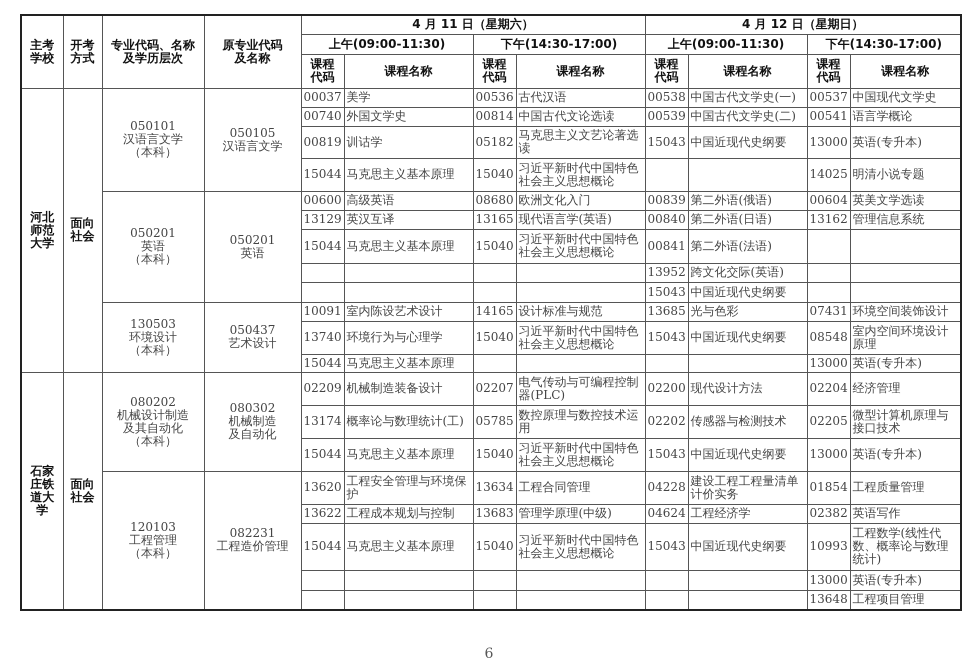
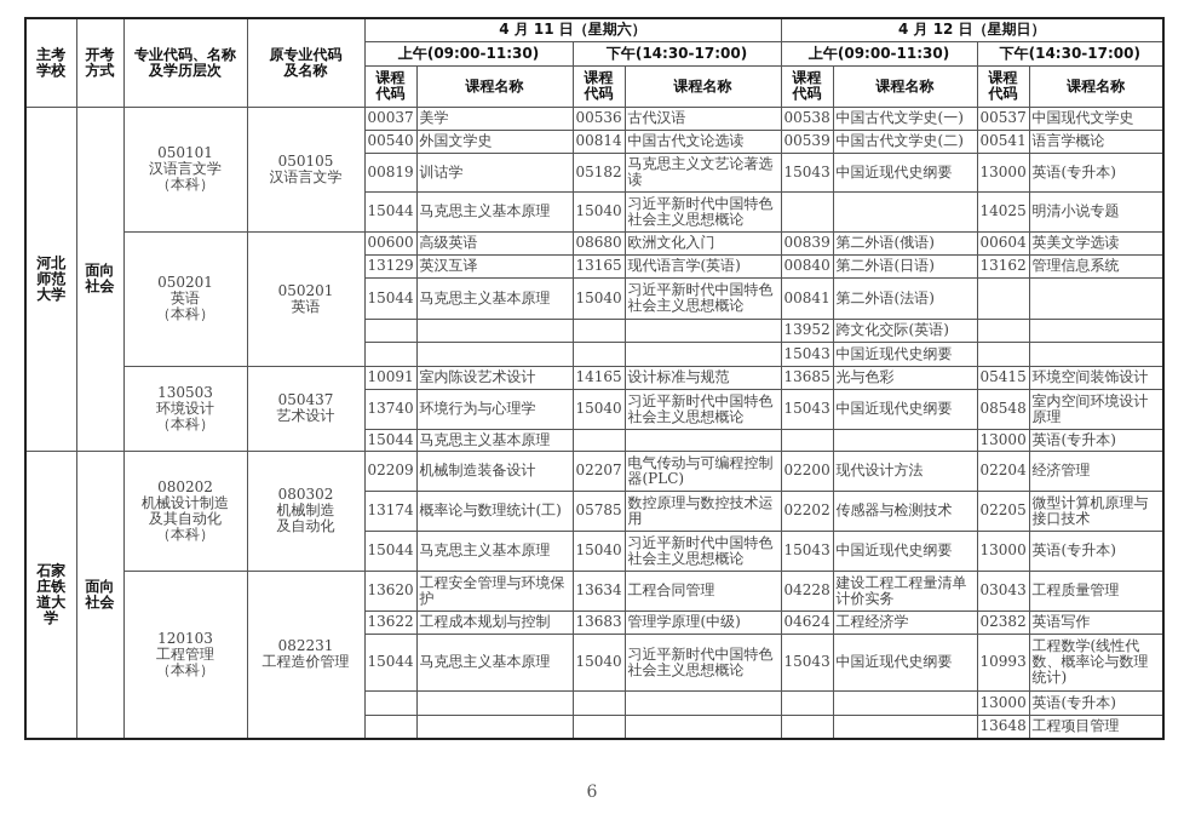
  主考 学校	开考 方式	专业代码、名称 及学历层次	原专业代码 及名称	4 月 11 日（星期六）	4 月 12 日（星期日）
  上午(09:00-11:30)	下午(14:30-17:00)	上午(09:00-11:30)	下午(14:30-17:00)
  课程 代码	课程名称	课程 代码	课程名称	课程 代码	课程名称	课程 代码	课程名称
  河北 师范 大学	面向 社会	050101 汉语言文学 （本科）	050105 汉语言文学	00037	美学	00536	古代汉语	00538	中国古代文学史(一)	00537	中国现代文学史
- 00740	外国文学史	00814	中国古代文论选读	00539	中国古代文学史(二)	00541	语言学概论
+ 00540	外国文学史	00814	中国古代文论选读	00539	中国古代文学史(二)	00541	语言学概论
  00819	训诂学	05182	马克思主义文艺论著选读	15043	中国近现代史纲要	13000	英语(专升本)
  15044	马克思主义基本原理	15040	习近平新时代中国特色社会主义思想概论			14025	明清小说专题
  050201 英语 （本科）	050201 英语	00600	高级英语	08680	欧洲文化入门	00839	第二外语(俄语)	00604	英美文学选读
  13129	英汉互译	13165	现代语言学(英语)	00840	第二外语(日语)	13162	管理信息系统
  15044	马克思主义基本原理	15040	习近平新时代中国特色社会主义思想概论	00841	第二外语(法语)
  				13952	跨文化交际(英语)
  				15043	中国近现代史纲要
- 130503 环境设计 （本科）	050437 艺术设计	10091	室内陈设艺术设计	14165	设计标准与规范	13685	光与色彩	07431	环境空间装饰设计
+ 130503 环境设计 （本科）	050437 艺术设计	10091	室内陈设艺术设计	14165	设计标准与规范	13685	光与色彩	05415	环境空间装饰设计
  13740	环境行为与心理学	15040	习近平新时代中国特色社会主义思想概论	15043	中国近现代史纲要	08548	室内空间环境设计原理
  15044	马克思主义基本原理					13000	英语(专升本)
  石家 庄铁 道大 学	面向 社会	080202 机械设计制造 及其自动化 （本科）	080302 机械制造 及自动化	02209	机械制造装备设计	02207	电气传动与可编程控制器(PLC)	02200	现代设计方法	02204	经济管理
  13174	概率论与数理统计(工)	05785	数控原理与数控技术运用	02202	传感器与检测技术	02205	微型计算机原理与接口技术
  15044	马克思主义基本原理	15040	习近平新时代中国特色社会主义思想概论	15043	中国近现代史纲要	13000	英语(专升本)
- 120103 工程管理 （本科）	082231 工程造价管理	13620	工程安全管理与环境保护	13634	工程合同管理	04228	建设工程工程量清单计价实务	01854	工程质量管理
+ 120103 工程管理 （本科）	082231 工程造价管理	13620	工程安全管理与环境保护	13634	工程合同管理	04228	建设工程工程量清单计价实务	03043	工程质量管理
  13622	工程成本规划与控制	13683	管理学原理(中级)	04624	工程经济学	02382	英语写作
  15044	马克思主义基本原理	15040	习近平新时代中国特色社会主义思想概论	15043	中国近现代史纲要	10993	工程数学(线性代数、概率论与数理统计)
  						13000	英语(专升本)
  						13648	工程项目管理
  6
